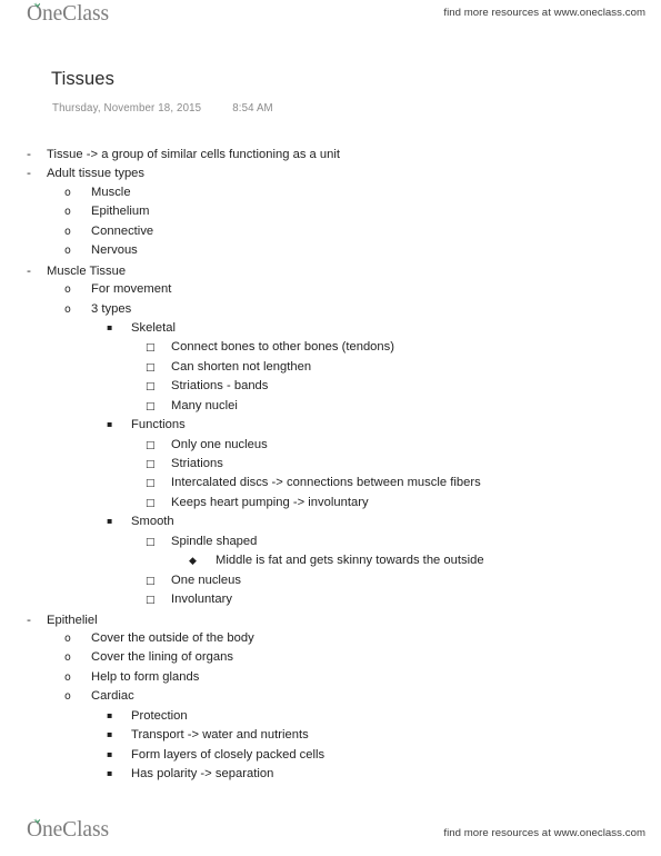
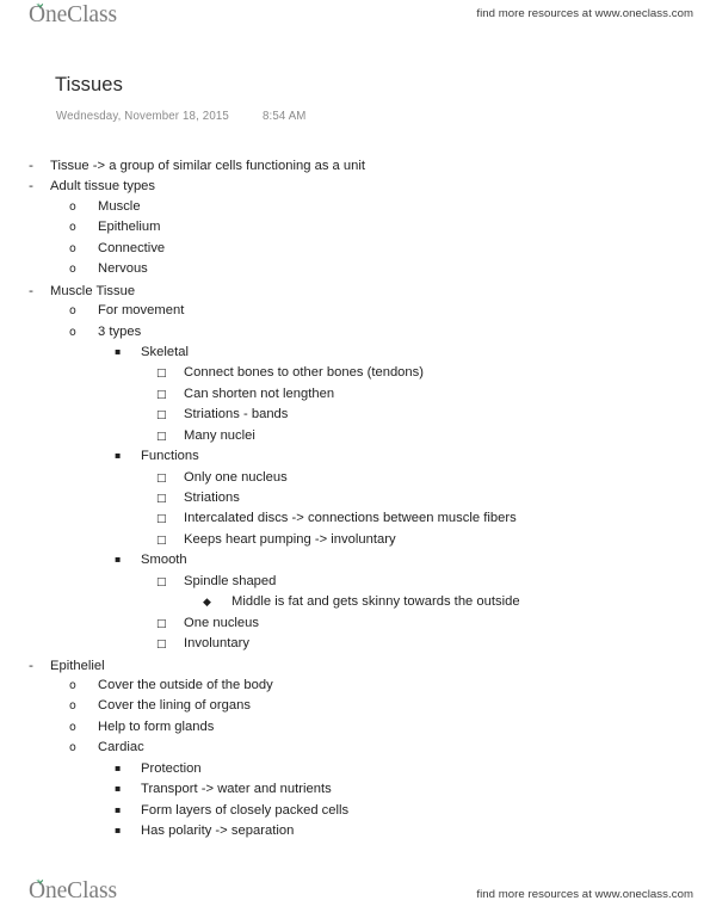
  OneClass
  find more resources at www.oneclass.com
  Tissues
- Thursday, November 18, 2015 8:54 AM
+ Wednesday, November 18, 2015 8:54 AM
  -
  Tissue -> a group of similar cells functioning as a unit
  -
  Adult tissue types
  o
  Muscle
  o
  Epithelium
  o
  Connective
  o
  Nervous
  -
  Muscle Tissue
  o
  For movement
  o
  3 types
  ▪
  Skeletal
  □
  Connect bones to other bones (tendons)
  □
  Can shorten not lengthen
  □
  Striations - bands
  □
  Many nuclei
  ▪
  Functions
  □
  Only one nucleus
  □
  Striations
  □
  Intercalated discs -> connections between muscle fibers
  □
  Keeps heart pumping -> involuntary
  ▪
  Smooth
  □
  Spindle shaped
  ◆
  Middle is fat and gets skinny towards the outside
  □
  One nucleus
  □
  Involuntary
  -
  Epitheliel
  o
  Cover the outside of the body
  o
  Cover the lining of organs
  o
  Help to form glands
  o
  Cardiac
  ▪
  Protection
  ▪
  Transport -> water and nutrients
  ▪
  Form layers of closely packed cells
  ▪
  Has polarity -> separation
  OneClass
  find more resources at www.oneclass.com
